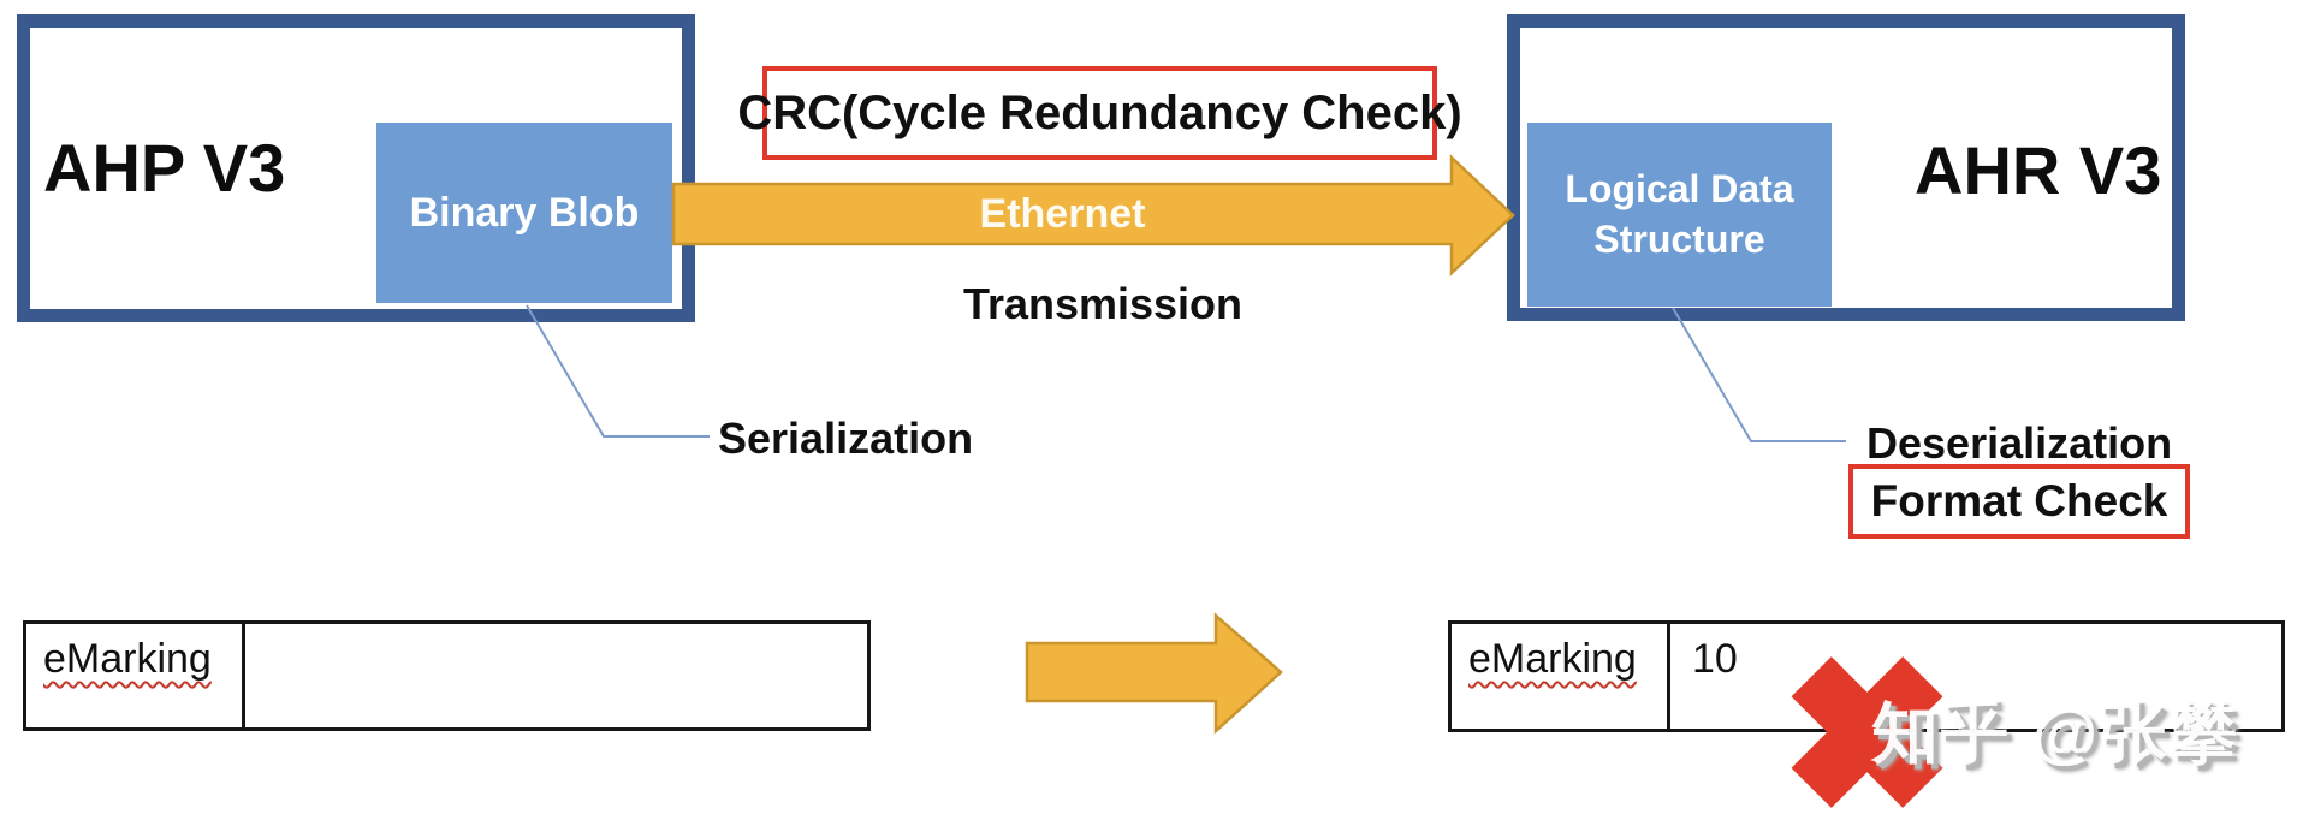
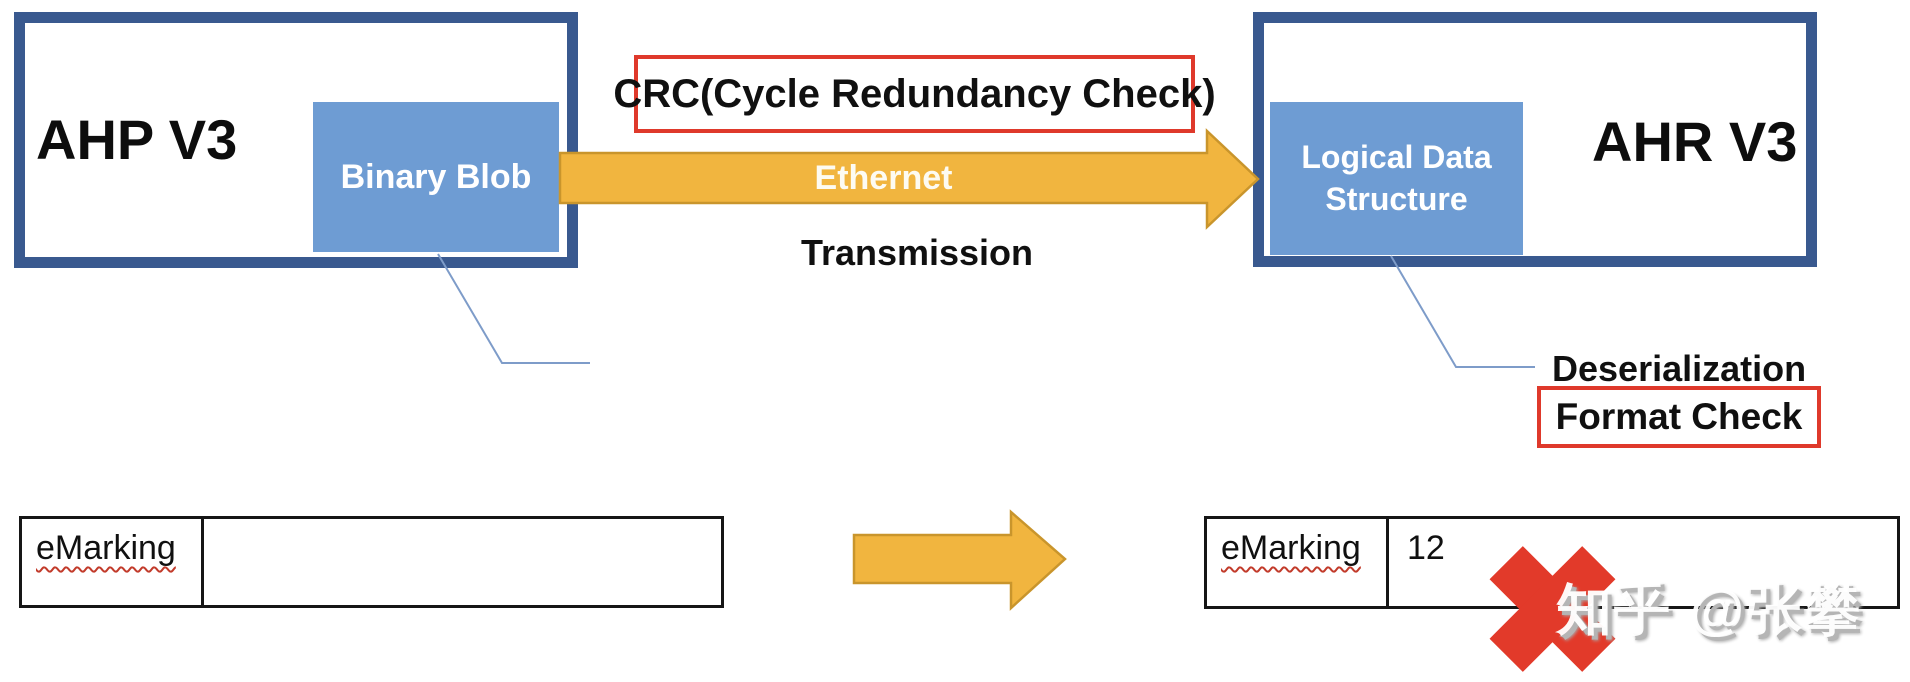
  AHP V3
  Binary Blob
  AHR V3
  Logical Data Structure
  RC(Cycle Redundancy Check
  Transmission
- Serialization
  Deserialization
  Format Check
  eMarking
  eMarking
- 10
+ 12
  Ethernet
  知乎 @张攀
